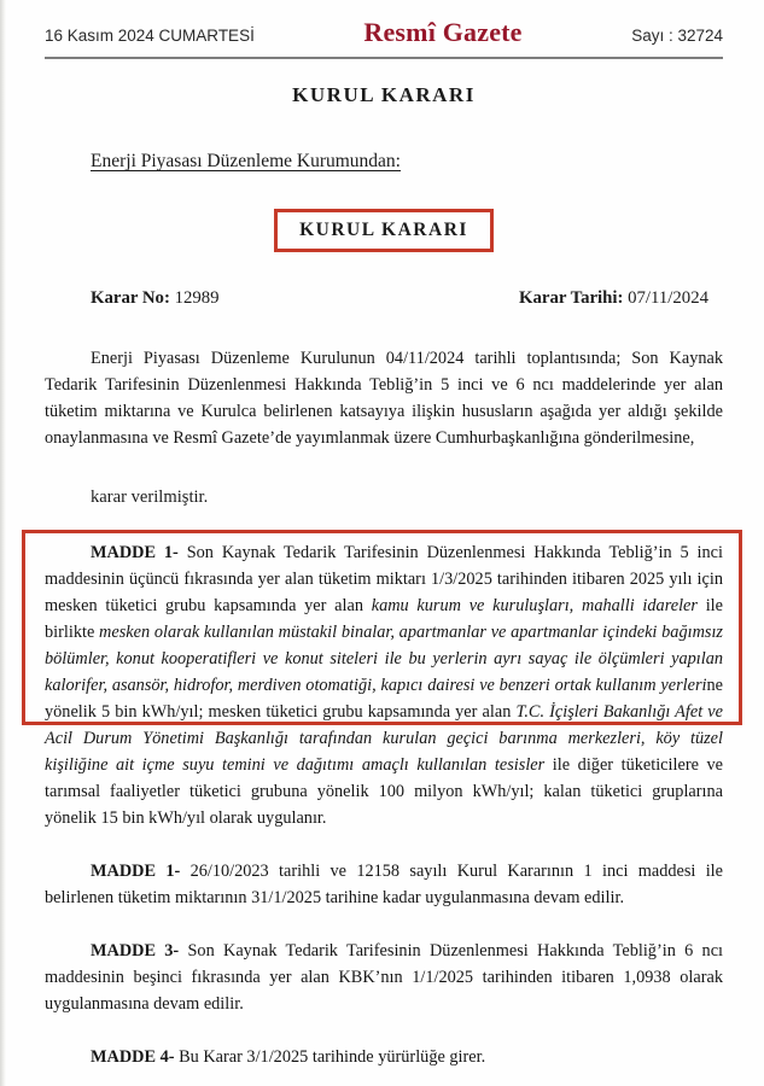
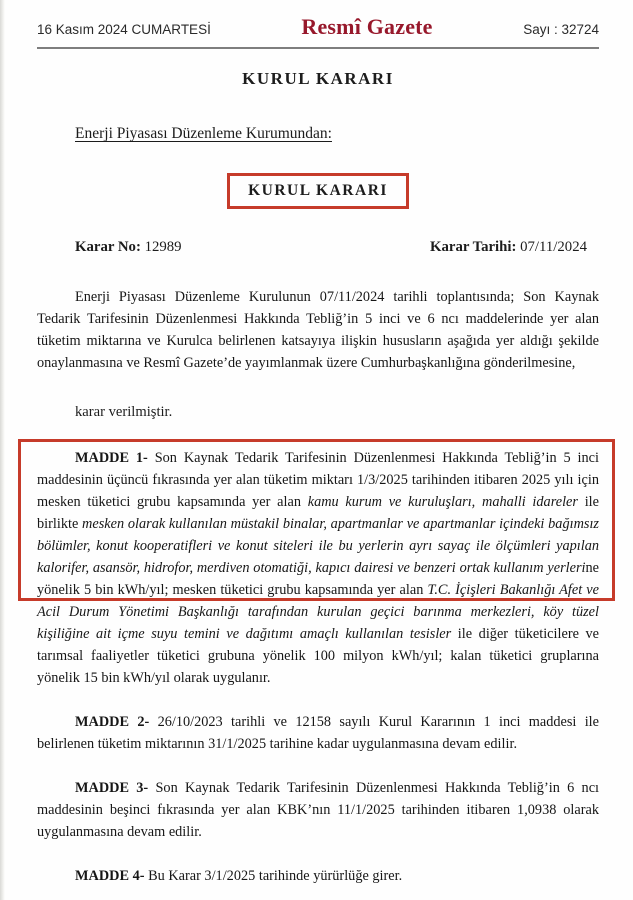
  16 Kasım 2024 CUMARTESİ
  Resmî Gazete
  Sayı : 32724
  KURUL KARARI
  Enerji Piyasası Düzenleme Kurumundan:
  KURUL KARARI
  Karar No: 12989
  Karar Tarihi: 07/11/2024
- Enerji Piyasası Düzenleme Kurulunun 04/11/2024 tarihli toplantısında; Son Kaynak Tedarik Tarifesinin Düzenlenmesi Hakkında Tebliğ’in 5 inci ve 6 ncı maddelerinde yer alan tüketim miktarına ve Kurulca belirlenen katsayıya ilişkin hususların aşağıda yer aldığı şekilde onaylanmasına ve Resmî Gazete’de yayımlanmak üzere Cumhurbaşkanlığına gönderilmesine,
+ Enerji Piyasası Düzenleme Kurulunun 07/11/2024 tarihli toplantısında; Son Kaynak Tedarik Tarifesinin Düzenlenmesi Hakkında Tebliğ’in 5 inci ve 6 ncı maddelerinde yer alan tüketim miktarına ve Kurulca belirlenen katsayıya ilişkin hususların aşağıda yer aldığı şekilde onaylanmasına ve Resmî Gazete’de yayımlanmak üzere Cumhurbaşkanlığına gönderilmesine,
  karar verilmiştir.
  MADDE 1- Son Kaynak Tedarik Tarifesinin Düzenlenmesi Hakkında Tebliğ’in 5 inci maddesinin üçüncü fıkrasında yer alan tüketim miktarı 1/3/2025 tarihinden itibaren 2025 yılı için mesken tüketici grubu kapsamında yer alan kamu kurum ve kuruluşları, mahalli idareler ile birlikte mesken olarak kullanılan müstakil binalar, apartmanlar ve apartmanlar içindeki bağımsız bölümler, konut kooperatifleri ve konut siteleri ile bu yerlerin ayrı sayaç ile ölçümleri yapılan kalorifer, asansör, hidrofor, merdiven otomatiği, kapıcı dairesi ve benzeri ortak kullanım yerlerine yönelik 5 bin kWh/yıl; mesken tüketici grubu kapsamında yer alan T.C. İçişleri Bakanlığı Afet ve Acil Durum Yönetimi Başkanlığı tarafından kurulan geçici barınma merkezleri, köy tüzel kişiliğine ait içme suyu temini ve dağıtımı amaçlı kullanılan tesisler ile diğer tüketicilere ve tarımsal faaliyetler tüketici grubuna yönelik 100 milyon kWh/yıl; kalan tüketici gruplarına yönelik 15 bin kWh/yıl olarak uygulanır.
- MADDE 1- 26/10/2023 tarihli ve 12158 sayılı Kurul Kararının 1 inci maddesi ile belirlenen tüketim miktarının 31/1/2025 tarihine kadar uygulanmasına devam edilir.
+ MADDE 2- 26/10/2023 tarihli ve 12158 sayılı Kurul Kararının 1 inci maddesi ile belirlenen tüketim miktarının 31/1/2025 tarihine kadar uygulanmasına devam edilir.
- MADDE 3- Son Kaynak Tedarik Tarifesinin Düzenlenmesi Hakkında Tebliğ’in 6 ncı maddesinin beşinci fıkrasında yer alan KBK’nın 1/1/2025 tarihinden itibaren 1,0938 olarak uygulanmasına devam edilir.
+ MADDE 3- Son Kaynak Tedarik Tarifesinin Düzenlenmesi Hakkında Tebliğ’in 6 ncı maddesinin beşinci fıkrasında yer alan KBK’nın 11/1/2025 tarihinden itibaren 1,0938 olarak uygulanmasına devam edilir.
  MADDE 4- Bu Karar 3/1/2025 tarihinde yürürlüğe girer.
